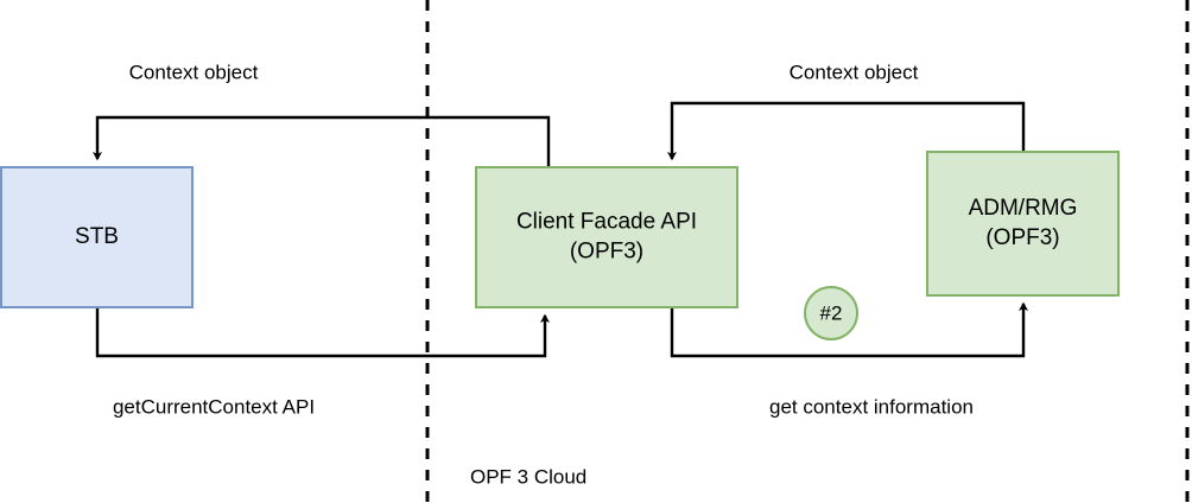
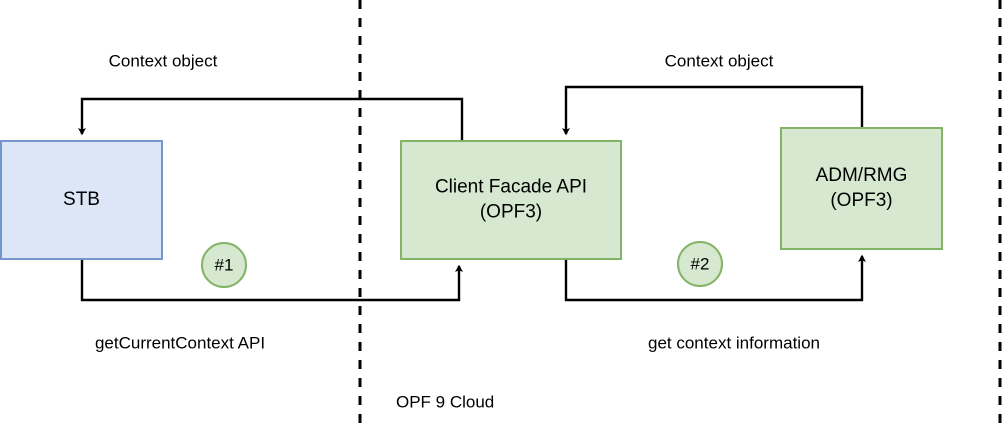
  Context object
  getCurrentContext API
  Context object
  get context information
  STB
  Client Facade API
  (OPF3)
  ADM/RMG
  (OPF3)
+ #1
  #2
- OPF 3 Cloud
+ OPF 9 Cloud
